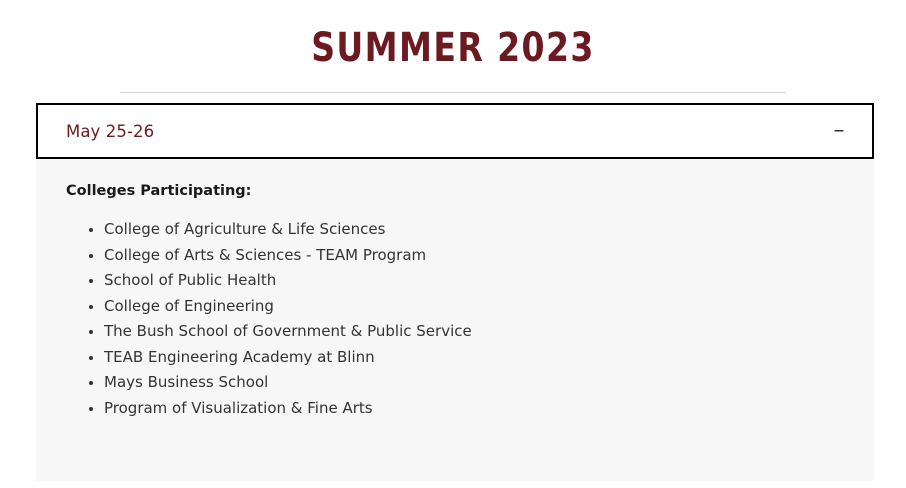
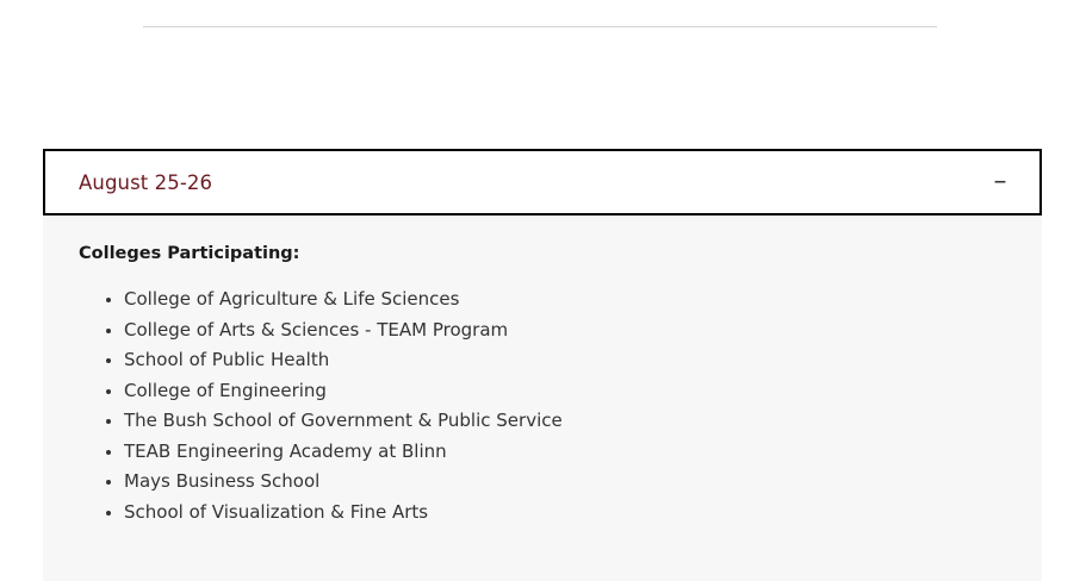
- SUMMER 2023
- May 25-26
+ August 25-26
  –
  Colleges Participating:
  College of Agriculture & Life Sciences
  College of Arts & Sciences - TEAM Program
  School of Public Health
  College of Engineering
  The Bush School of Government & Public Service
  TEAB Engineering Academy at Blinn
  Mays Business School
- Program of Visualization & Fine Arts
+ School of Visualization & Fine Arts
